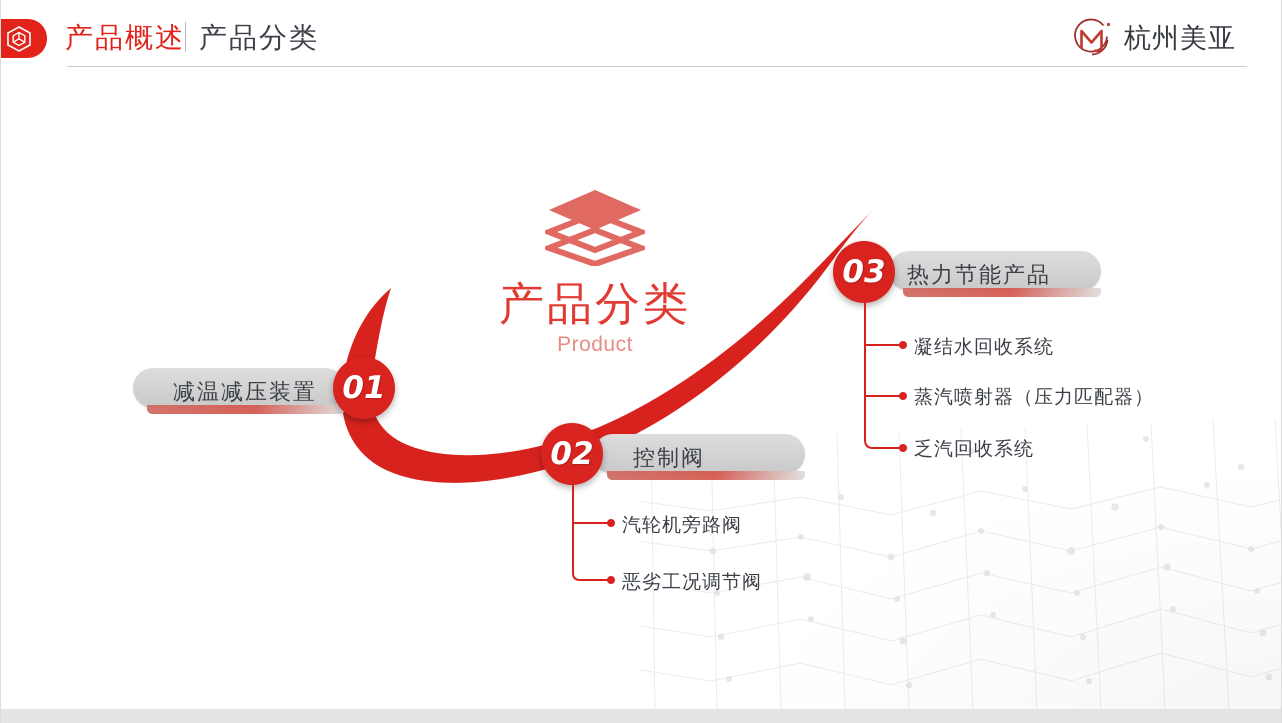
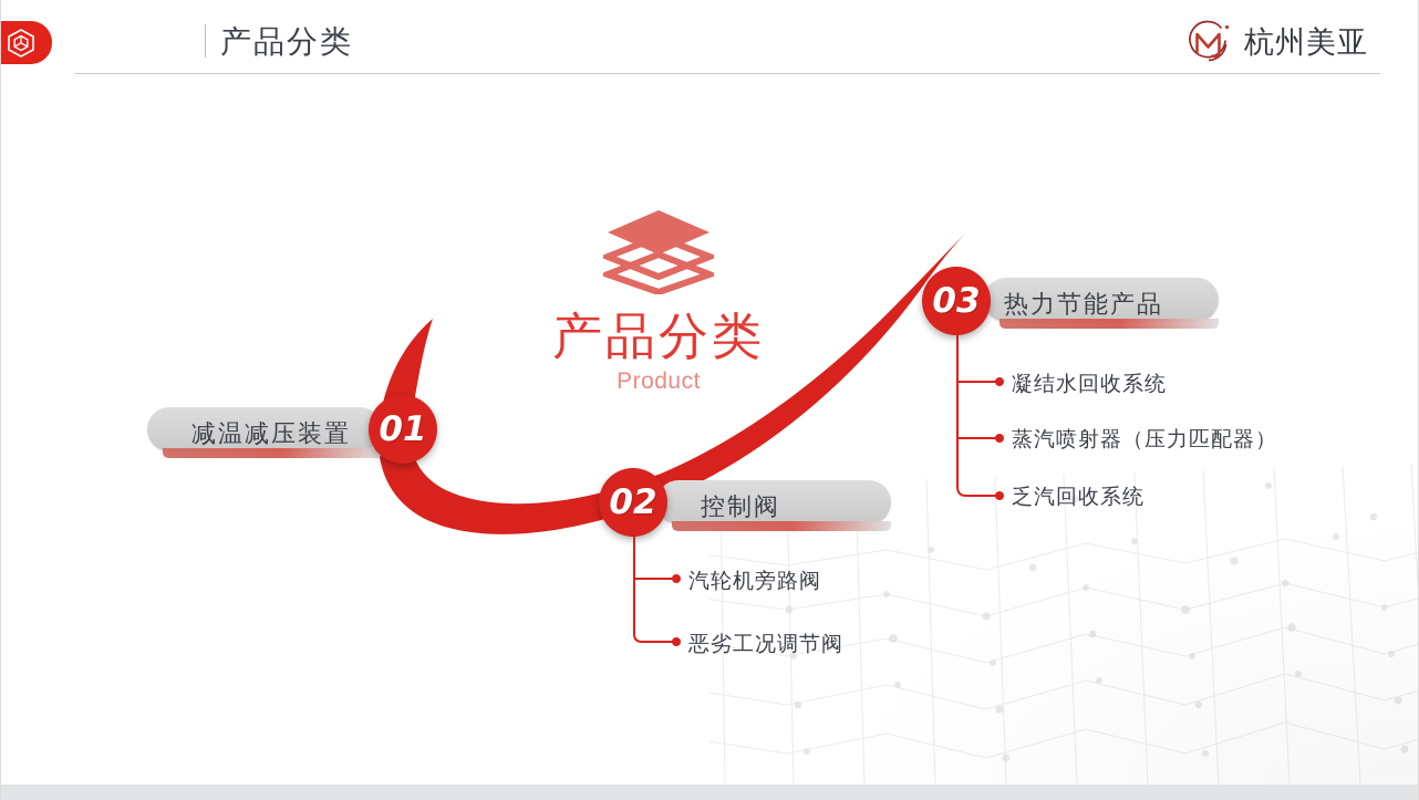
- 产品概述
  产品分类
  杭州美亚
  产品分类
  Product
  减温减压装置
  01
  控制阀
  02
  汽轮机旁路阀
  恶劣工况调节阀
  热力节能产品
  03
  凝结水回收系统
  蒸汽喷射器（压力匹配器）
  乏汽回收系统
